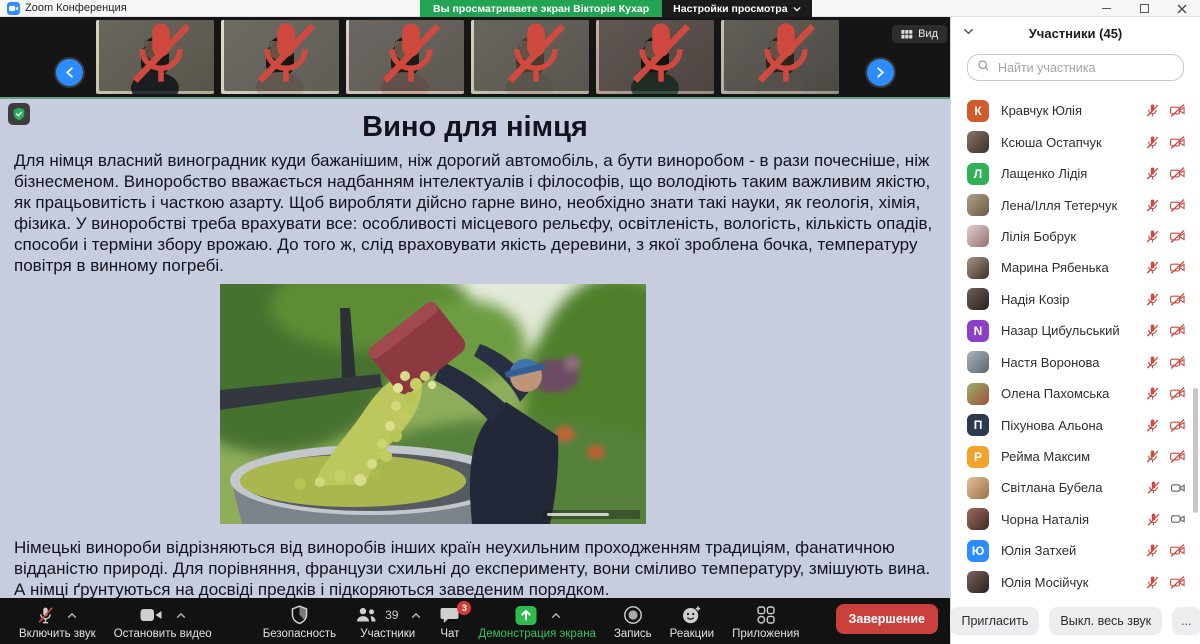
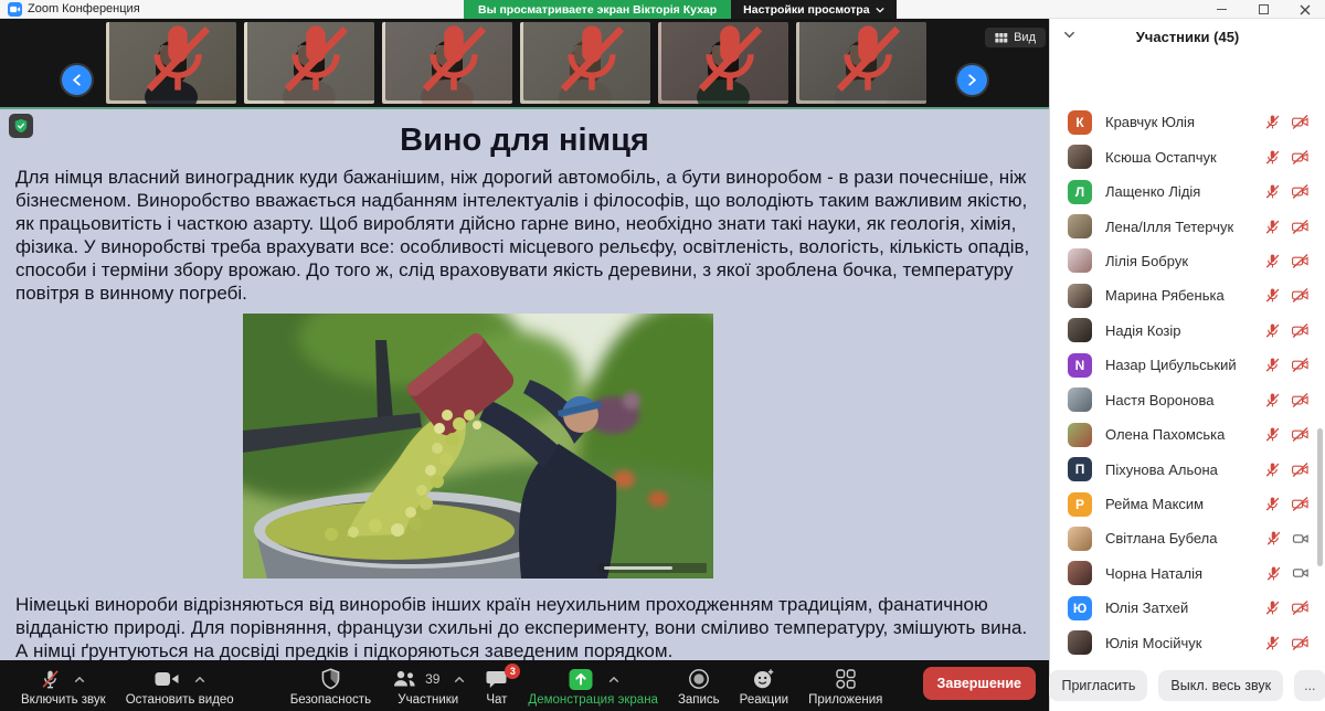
  Zoom Конференция
  Вы просматриваете экран Вікторія Кухар
  Настройки просмотра
  Вид
  Вино для німця
  Для німця власний виноградник куди бажанішим, ніж дорогий автомобіль, а бути виноробом - в рази почесніше, ніж бізнесменом. Виноробство вважається надбанням інтелектуалів і філософів, що володіють таким важливим якістю, як працьовитість і часткою азарту. Щоб виробляти дійсно гарне вино, необхідно знати такі науки, як геологія, хімія, фізика. У виноробстві треба врахувати все: особливості місцевого рельєфу, освітленість, вологість, кількість опадів, способи і терміни збору врожаю. До того ж, слід враховувати якість деревини, з якої зроблена бочка, температуру повітря в винному погребі.
  Німецькі винороби відрізняються від виноробів інших країн неухильним проходженням традиціям, фанатичною відданістю природі. Для порівняння, французи схильні до експерименту, вони сміливо температуру, змішують вина. А німці ґрунтуються на досвіді предків і підкоряються заведеним порядком.
  Включить звук
  Остановить видео
  Безопасность
  39
  Участники
  3
  Чат
  Демонстрация экрана
  Запись
  Реакции
  Приложения
  Завершение
  Участники (45)
- Найти участника
  К
  Кравчук Юлія
  Ксюша Остапчук
  Л
  Лащенко Лідія
  Лена/Ілля Тетерчук
  Лілія Бобрук
  Марина Рябенька
  Надія Козір
  N
  Назар Цибульський
  Настя Воронова
  Олена Пахомська
  П
  Піхунова Альона
  Р
  Рейма Максим
  Світлана Бубела
  Чорна Наталія
  Ю
  Юлія Затхей
  Юлія Мосійчук
  Пригласить
  Выкл. весь звук
  ...
